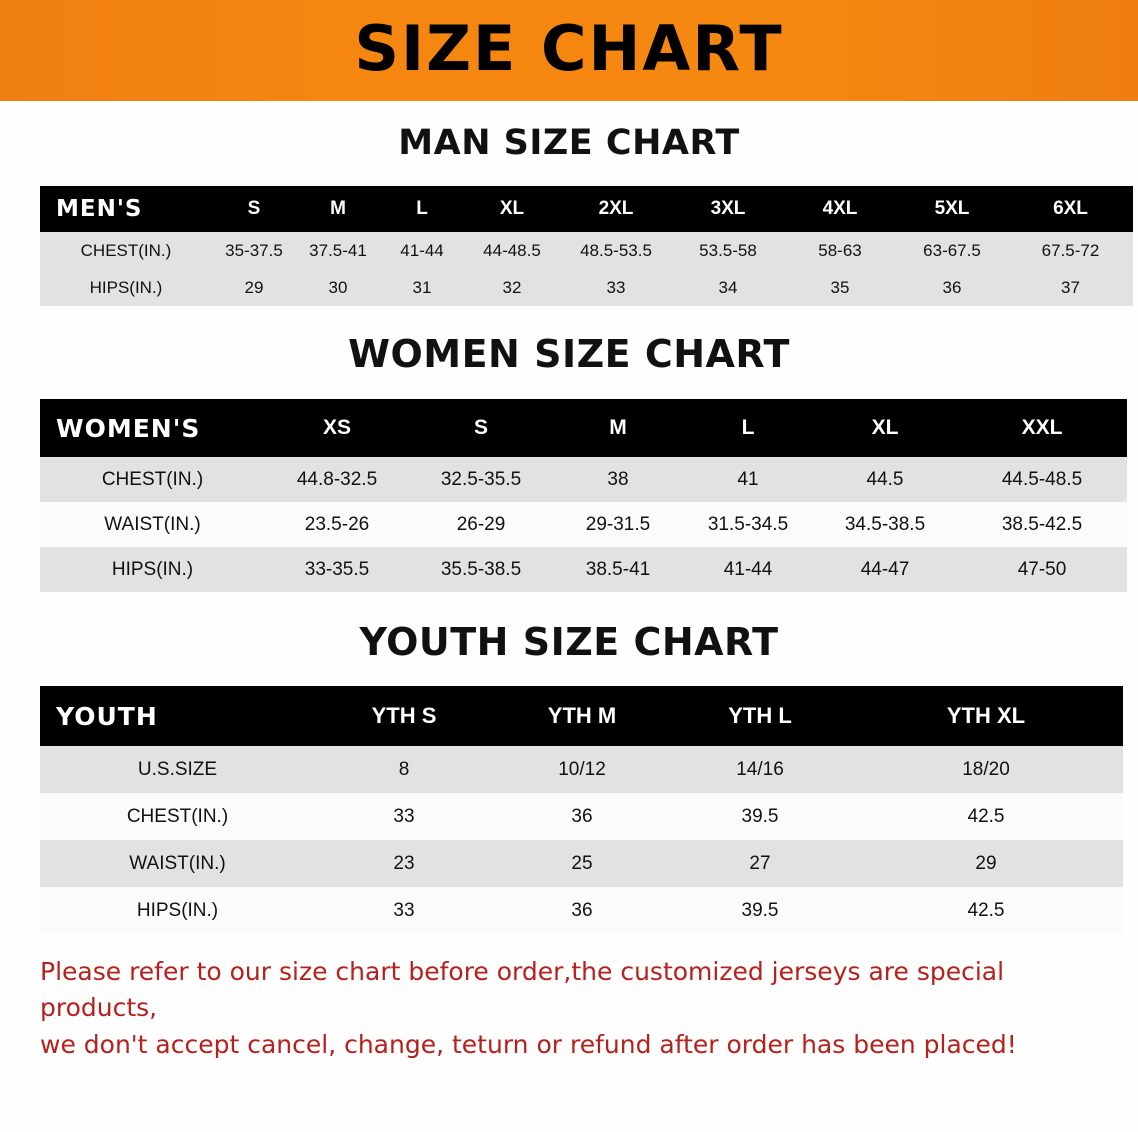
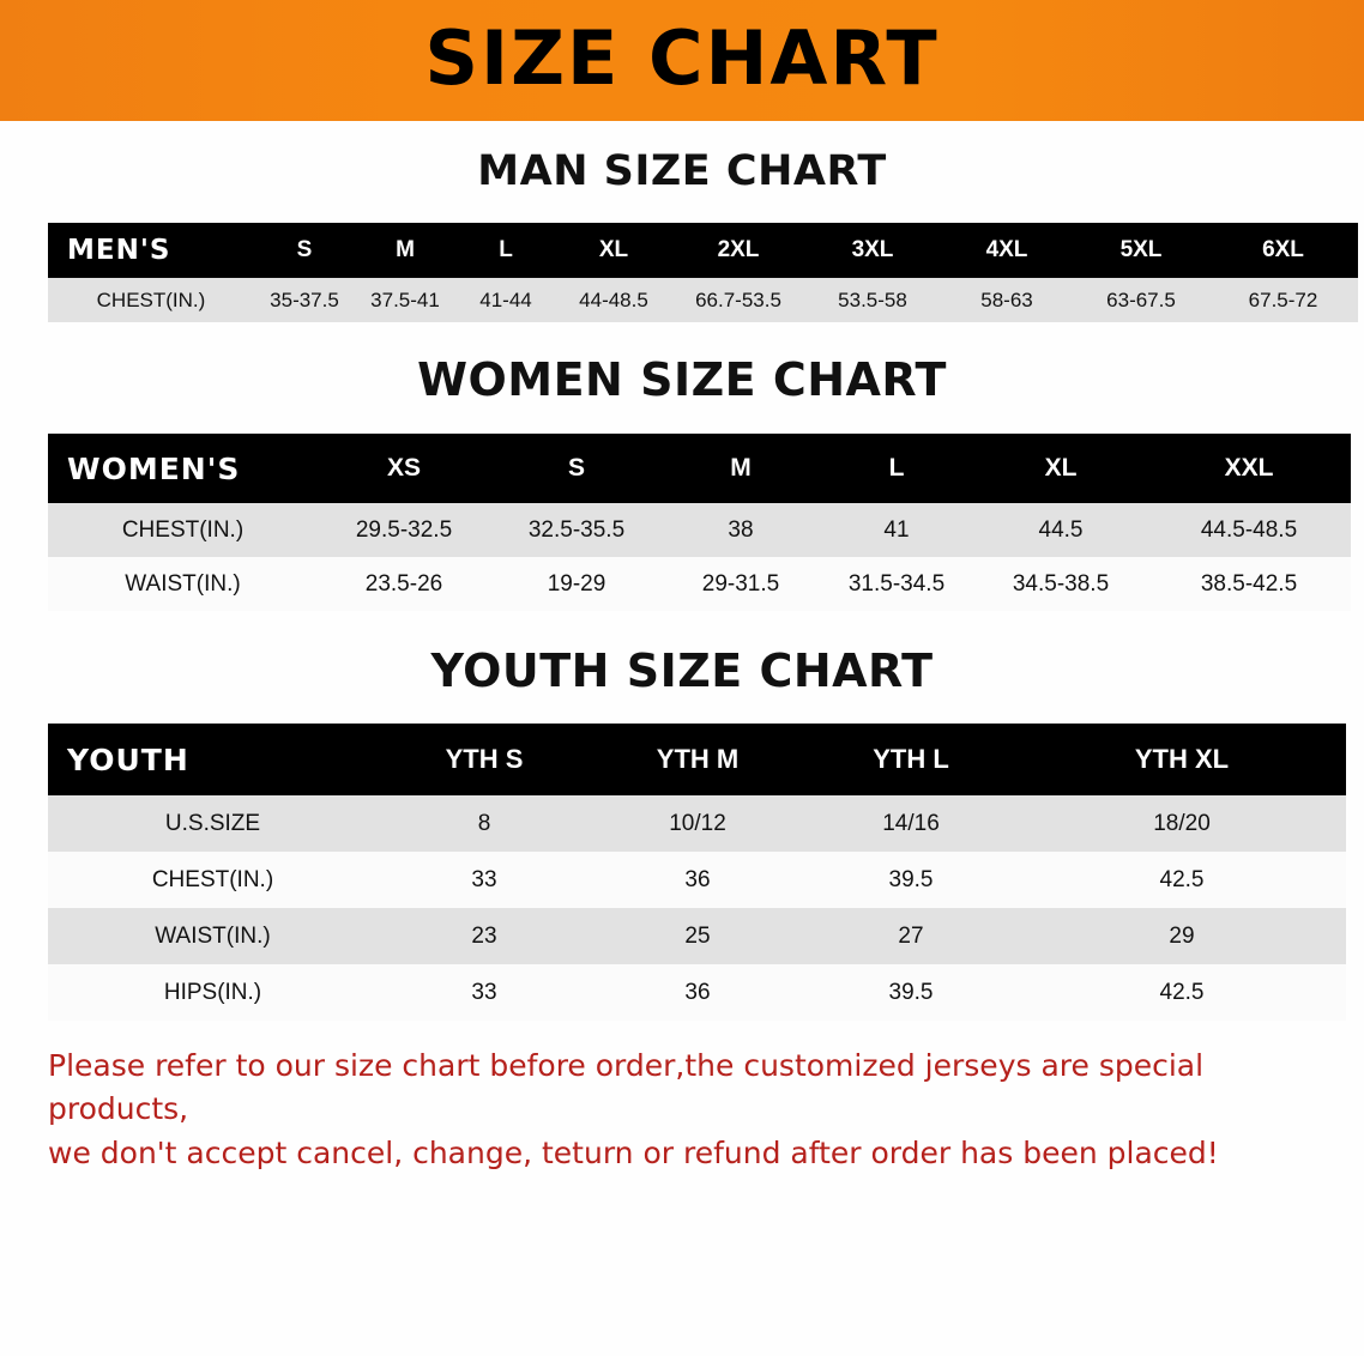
  SIZE CHART
  MAN SIZE CHART
  MEN'S	S	M	L	XL	2XL	3XL	4XL	5XL	6XL
- CHEST(IN.)	35-37.5	37.5-41	41-44	44-48.5	48.5-53.5	53.5-58	58-63	63-67.5	67.5-72
+ CHEST(IN.)	35-37.5	37.5-41	41-44	44-48.5	66.7-53.5	53.5-58	58-63	63-67.5	67.5-72
- HIPS(IN.)	29	30	31	32	33	34	35	36	37
  WOMEN SIZE CHART
  WOMEN'S	XS	S	M	L	XL	XXL
- CHEST(IN.)	44.8-32.5	32.5-35.5	38	41	44.5	44.5-48.5
+ CHEST(IN.)	29.5-32.5	32.5-35.5	38	41	44.5	44.5-48.5
- WAIST(IN.)	23.5-26	26-29	29-31.5	31.5-34.5	34.5-38.5	38.5-42.5
+ WAIST(IN.)	23.5-26	19-29	29-31.5	31.5-34.5	34.5-38.5	38.5-42.5
- HIPS(IN.)	33-35.5	35.5-38.5	38.5-41	41-44	44-47	47-50
  YOUTH SIZE CHART
  YOUTH	YTH S	YTH M	YTH L	YTH XL
  U.S.SIZE	8	10/12	14/16	18/20
  CHEST(IN.)	33	36	39.5	42.5
  WAIST(IN.)	23	25	27	29
  HIPS(IN.)	33	36	39.5	42.5
  Please refer to our size chart before order,the customized jerseys are special products,
  we don't accept cancel, change, teturn or refund after order has been placed!
